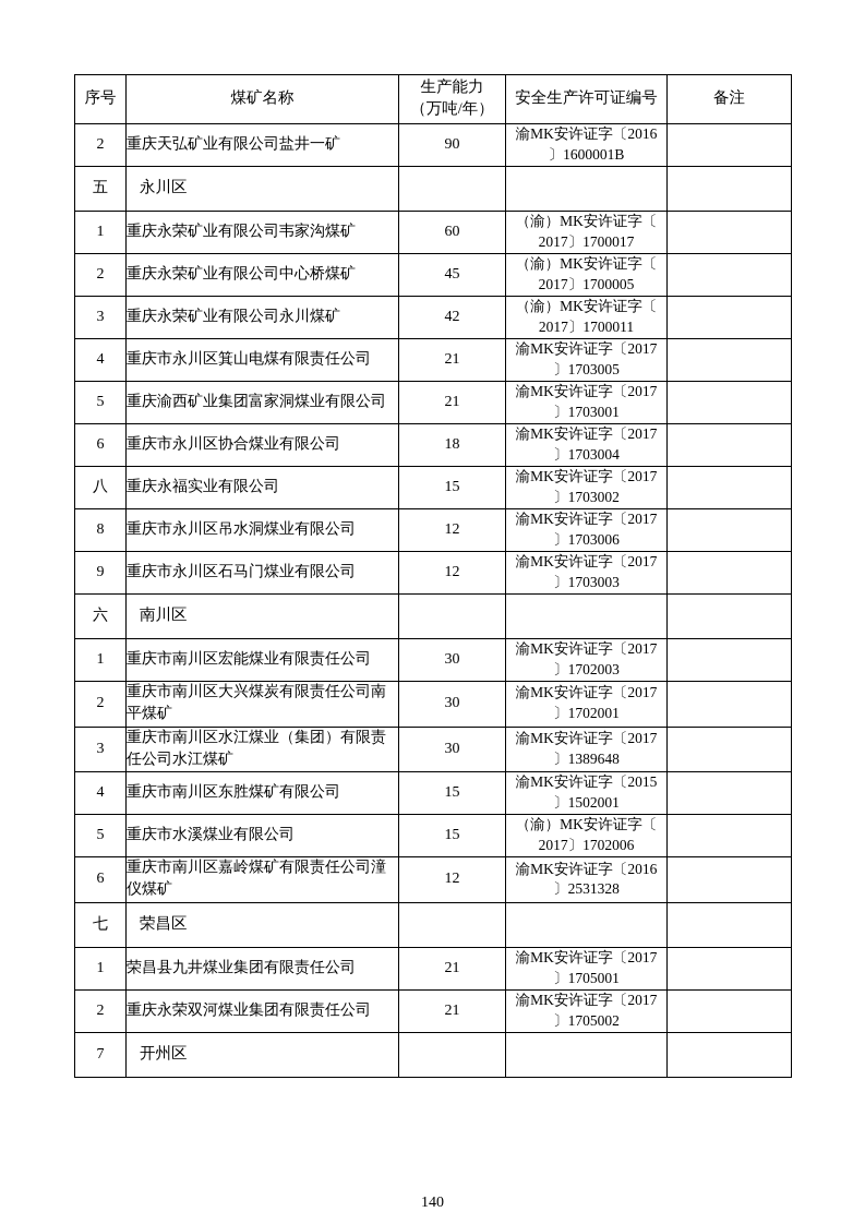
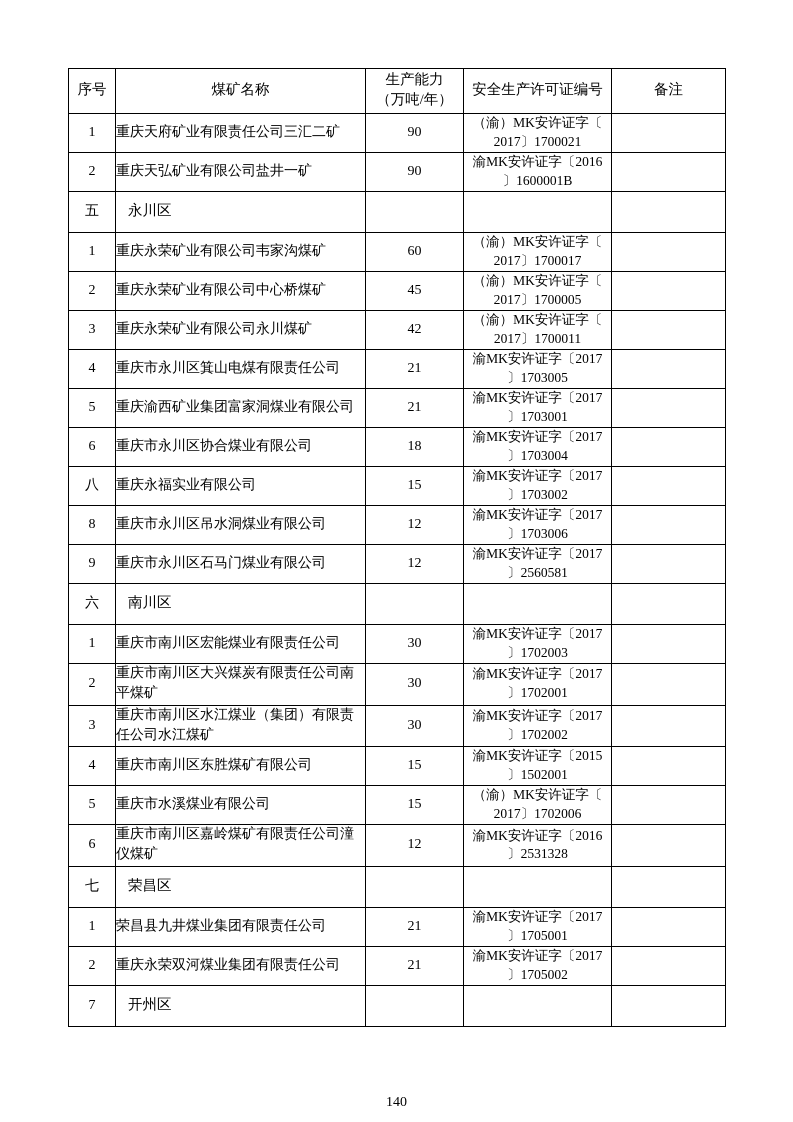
  序号	煤矿名称	生产能力 （万吨/年）	安全生产许可证编号	备注
+ 1	重庆天府矿业有限责任公司三汇二矿	90	（渝）MK安许证字〔2017〕1700021
  2	重庆天弘矿业有限公司盐井一矿	90	渝MK安许证字〔2016〕1600001B
  五	永川区
  1	重庆永荣矿业有限公司韦家沟煤矿	60	（渝）MK安许证字〔2017〕1700017
  2	重庆永荣矿业有限公司中心桥煤矿	45	（渝）MK安许证字〔2017〕1700005
  3	重庆永荣矿业有限公司永川煤矿	42	（渝）MK安许证字〔2017〕1700011
  4	重庆市永川区箕山电煤有限责任公司	21	渝MK安许证字〔2017〕1703005
  5	重庆渝西矿业集团富家洞煤业有限公司	21	渝MK安许证字〔2017〕1703001
  6	重庆市永川区协合煤业有限公司	18	渝MK安许证字〔2017〕1703004
  八	重庆永福实业有限公司	15	渝MK安许证字〔2017〕1703002
  8	重庆市永川区吊水洞煤业有限公司	12	渝MK安许证字〔2017〕1703006
- 9	重庆市永川区石马门煤业有限公司	12	渝MK安许证字〔2017〕1703003
+ 9	重庆市永川区石马门煤业有限公司	12	渝MK安许证字〔2017〕2560581
  六	南川区
  1	重庆市南川区宏能煤业有限责任公司	30	渝MK安许证字〔2017〕1702003
  2	重庆市南川区大兴煤炭有限责任公司南平煤矿	30	渝MK安许证字〔2017〕1702001
- 3	重庆市南川区水江煤业（集团）有限责任公司水江煤矿	30	渝MK安许证字〔2017〕1389648
+ 3	重庆市南川区水江煤业（集团）有限责任公司水江煤矿	30	渝MK安许证字〔2017〕1702002
  4	重庆市南川区东胜煤矿有限公司	15	渝MK安许证字〔2015〕1502001
  5	重庆市水溪煤业有限公司	15	（渝）MK安许证字〔2017〕1702006
  6	重庆市南川区嘉岭煤矿有限责任公司潼仪煤矿	12	渝MK安许证字〔2016〕2531328
  七	荣昌区
  1	荣昌县九井煤业集团有限责任公司	21	渝MK安许证字〔2017〕1705001
  2	重庆永荣双河煤业集团有限责任公司	21	渝MK安许证字〔2017〕1705002
  7	开州区
  140
